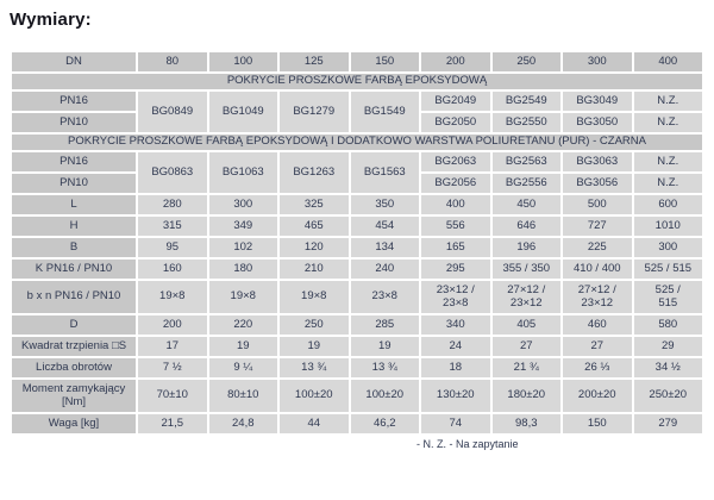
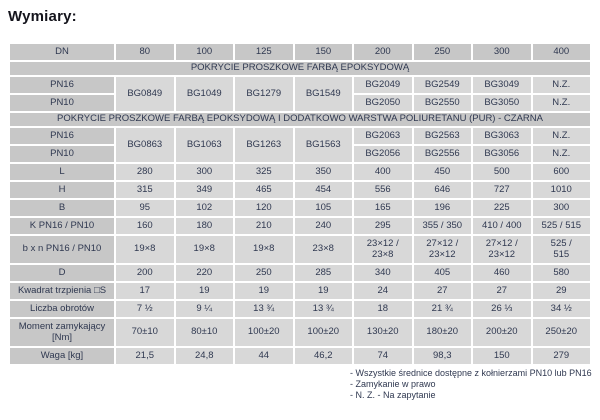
  Wymiary:
  DN	80	100	125	150	200	250	300	400
  POKRYCIE PROSZKOWE FARBĄ EPOKSYDOWĄ
  PN16	BG0849	BG1049	BG1279	BG1549	BG2049	BG2549	BG3049	N.Z.
  PN10	BG2050	BG2550	BG3050	N.Z.
  POKRYCIE PROSZKOWE FARBĄ EPOKSYDOWĄ I DODATKOWO WARSTWA POLIURETANU (PUR) - CZARNA
  PN16	BG0863	BG1063	BG1263	BG1563	BG2063	BG2563	BG3063	N.Z.
  PN10	BG2056	BG2556	BG3056	N.Z.
  L	280	300	325	350	400	450	500	600
  H	315	349	465	454	556	646	727	1010
- B	95	102	120	134	165	196	225	300
+ B	95	102	120	105	165	196	225	300
  K PN16 / PN10	160	180	210	240	295	355 / 350	410 / 400	525 / 515
  b x n PN16 / PN10	19×8	19×8	19×8	23×8	23×12 / 23×8	27×12 / 23×12	27×12 / 23×12	525 / 515
  D	200	220	250	285	340	405	460	580
  Kwadrat trzpienia □S	17	19	19	19	24	27	27	29
  Liczba obrotów	7 ½	9 ¼	13 ¾	13 ¾	18	21 ¾	26 ⅓	34 ½
  Moment zamykający [Nm]	70±10	80±10	100±20	100±20	130±20	180±20	200±20	250±20
  Waga [kg]	21,5	24,8	44	46,2	74	98,3	150	279
+ - Wszystkie średnice dostępne z kołnierzami PN10 lub PN16
+ - Zamykanie w prawo
  - N. Z. - Na zapytanie
